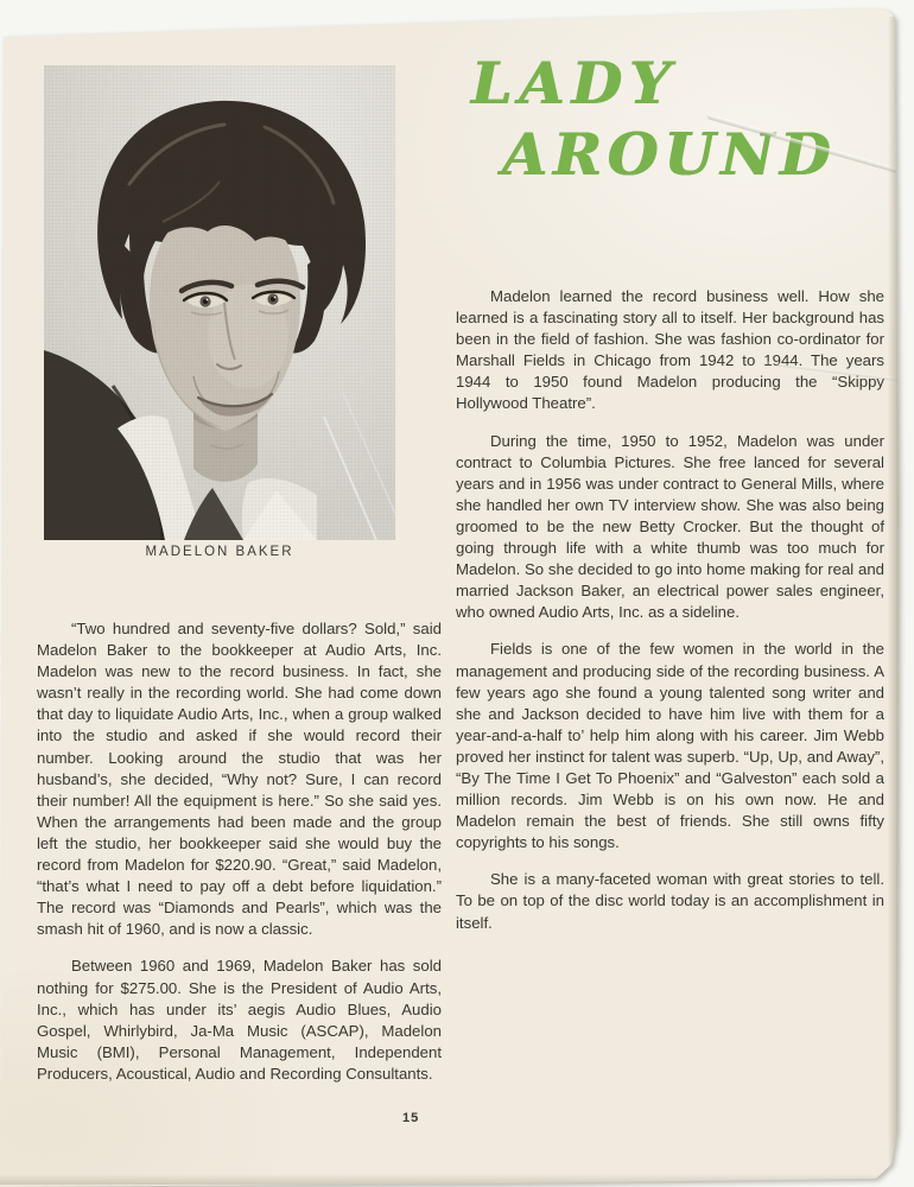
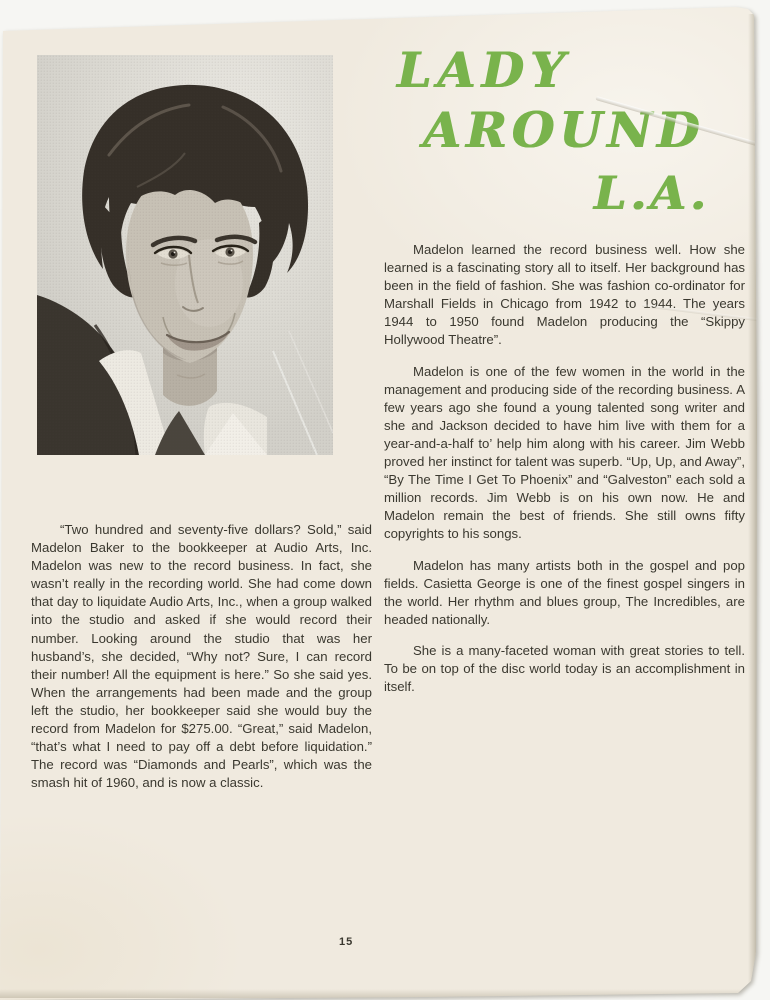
- MADELON BAKER
  LADY
  AROUND
+ L.A.
- “Two hundred and seventy-five dollars? Sold,” said Madelon Baker to the bookkeeper at Audio Arts, Inc. Madelon was new to the record business. In fact, she wasn’t really in the recording world. She had come down that day to liquidate Audio Arts, Inc., when a group walked into the studio and asked if she would record their number. Looking around the studio that was her husband’s, she decided, “Why not? Sure, I can record their number! All the equipment is here.” So she said yes. When the arrangements had been made and the group left the studio, her bookkeeper said she would buy the record from Madelon for $220.90. “Great,” said Madelon, “that’s what I need to pay off a debt before liquidation.” The record was “Diamonds and Pearls”, which was the smash hit of 1960, and is now a classic.
+ “Two hundred and seventy-five dollars? Sold,” said Madelon Baker to the bookkeeper at Audio Arts, Inc. Madelon was new to the record business. In fact, she wasn’t really in the recording world. She had come down that day to liquidate Audio Arts, Inc., when a group walked into the studio and asked if she would record their number. Looking around the studio that was her husband’s, she decided, “Why not? Sure, I can record their number! All the equipment is here.” So she said yes. When the arrangements had been made and the group left the studio, her bookkeeper said she would buy the record from Madelon for $275.00. “Great,” said Madelon, “that’s what I need to pay off a debt before liquidation.” The record was “Diamonds and Pearls”, which was the smash hit of 1960, and is now a classic.
- Between 1960 and 1969, Madelon Baker has sold nothing for $275.00. She is the President of Audio Arts, Inc., which has under its’ aegis Audio Blues, Audio Gospel, Whirlybird, Ja-Ma Music (ASCAP), Madelon Music (BMI), Personal Management, Independent Producers, Acoustical, Audio and Recording Consultants.
  Madelon learned the record business well. How she learned is a fascinating story all to itself. Her background has been in the field of fashion. She was fashion co-ordinator for Marshall Fields in Chicago from 1942 to 1944. The years 1944 to 1950 found Madelon producing the “Skippy Hollywood Theatre”.
- During the time, 1950 to 1952, Madelon was under contract to Columbia Pictures. She free lanced for several years and in 1956 was under contract to General Mills, where she handled her own TV interview show. She was also being groomed to be the new Betty Crocker. But the thought of going through life with a white thumb was too much for Madelon. So she decided to go into home making for real and married Jackson Baker, an electrical power sales engineer, who owned Audio Arts, Inc. as a sideline.
- Fields is one of the few women in the world in the management and producing side of the recording business. A few years ago she found a young talented song writer and she and Jackson decided to have him live with them for a year-and-a-half to’ help him along with his career. Jim Webb proved her instinct for talent was superb. “Up, Up, and Away”, “By The Time I Get To Phoenix” and “Galveston” each sold a million records. Jim Webb is on his own now. He and Madelon remain the best of friends. She still owns fifty copyrights to his songs.
+ Madelon is one of the few women in the world in the management and producing side of the recording business. A few years ago she found a young talented song writer and she and Jackson decided to have him live with them for a year-and-a-half to’ help him along with his career. Jim Webb proved her instinct for talent was superb. “Up, Up, and Away”, “By The Time I Get To Phoenix” and “Galveston” each sold a million records. Jim Webb is on his own now. He and Madelon remain the best of friends. She still owns fifty copyrights to his songs.
+ Madelon has many artists both in the gospel and pop fields. Casietta George is one of the finest gospel singers in the world. Her rhythm and blues group, The Incredibles, are headed nationally.
  She is a many-faceted woman with great stories to tell. To be on top of the disc world today is an accomplishment in itself.
  15
